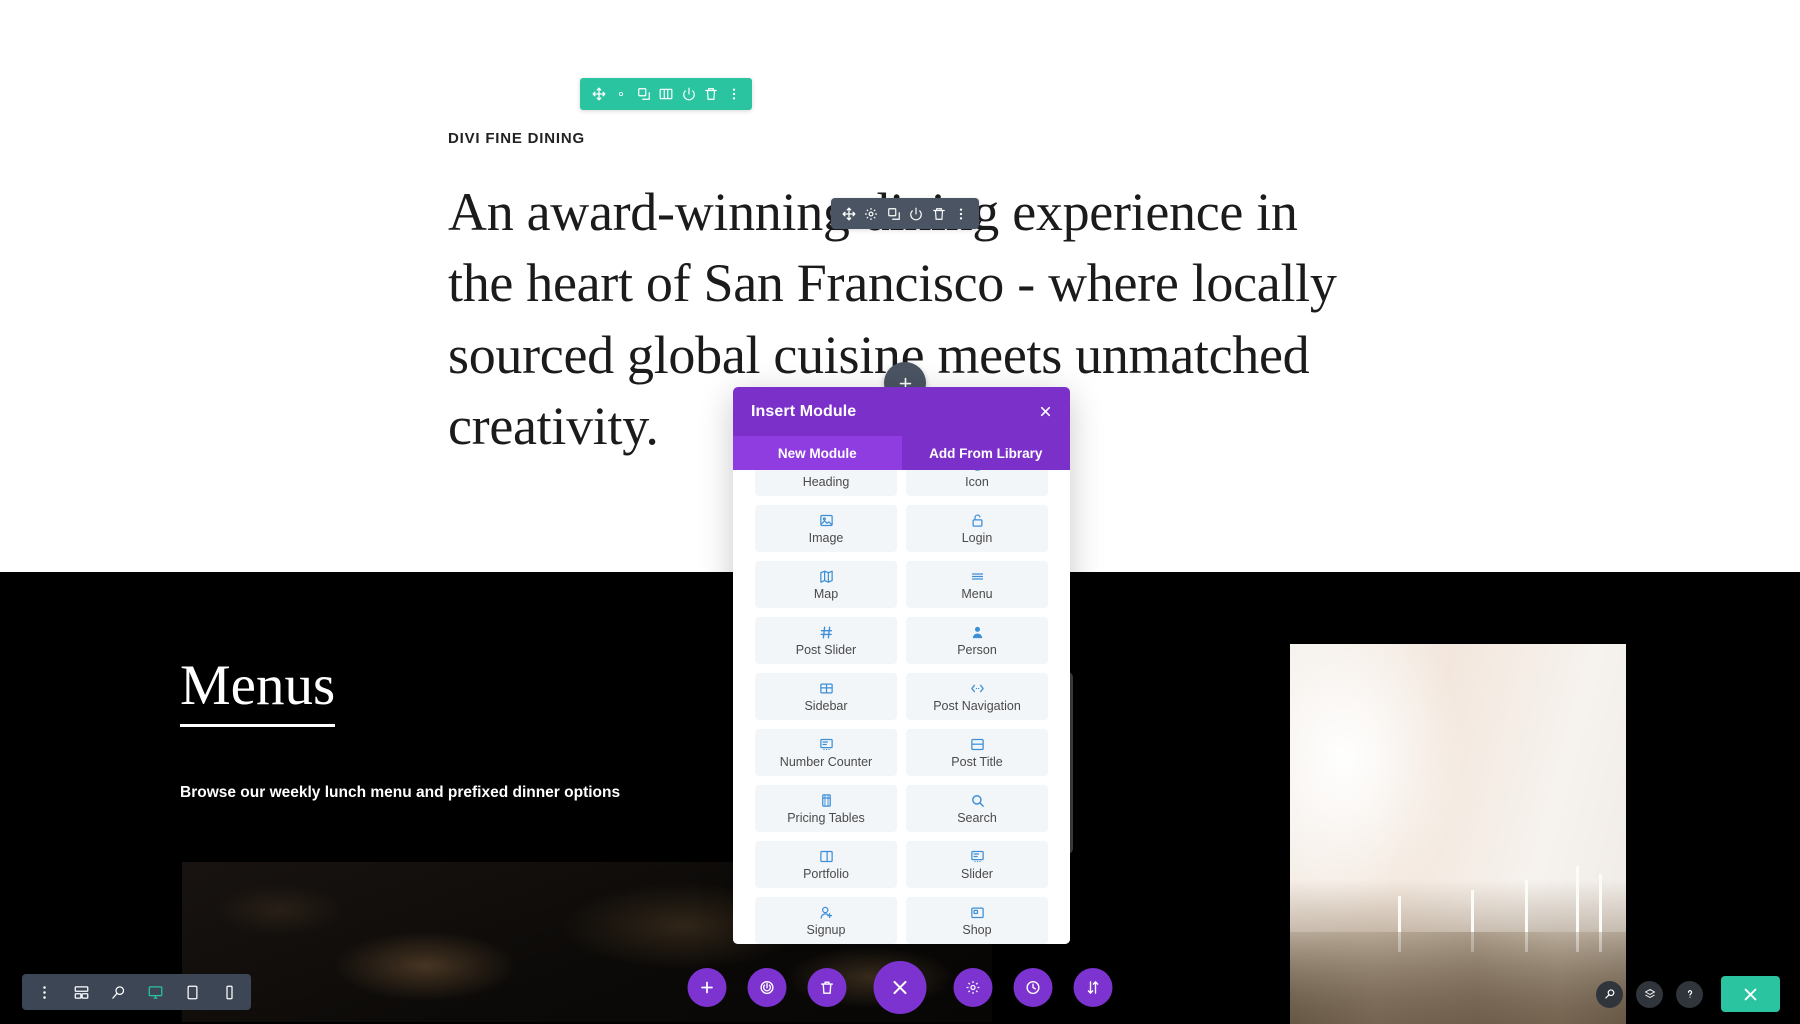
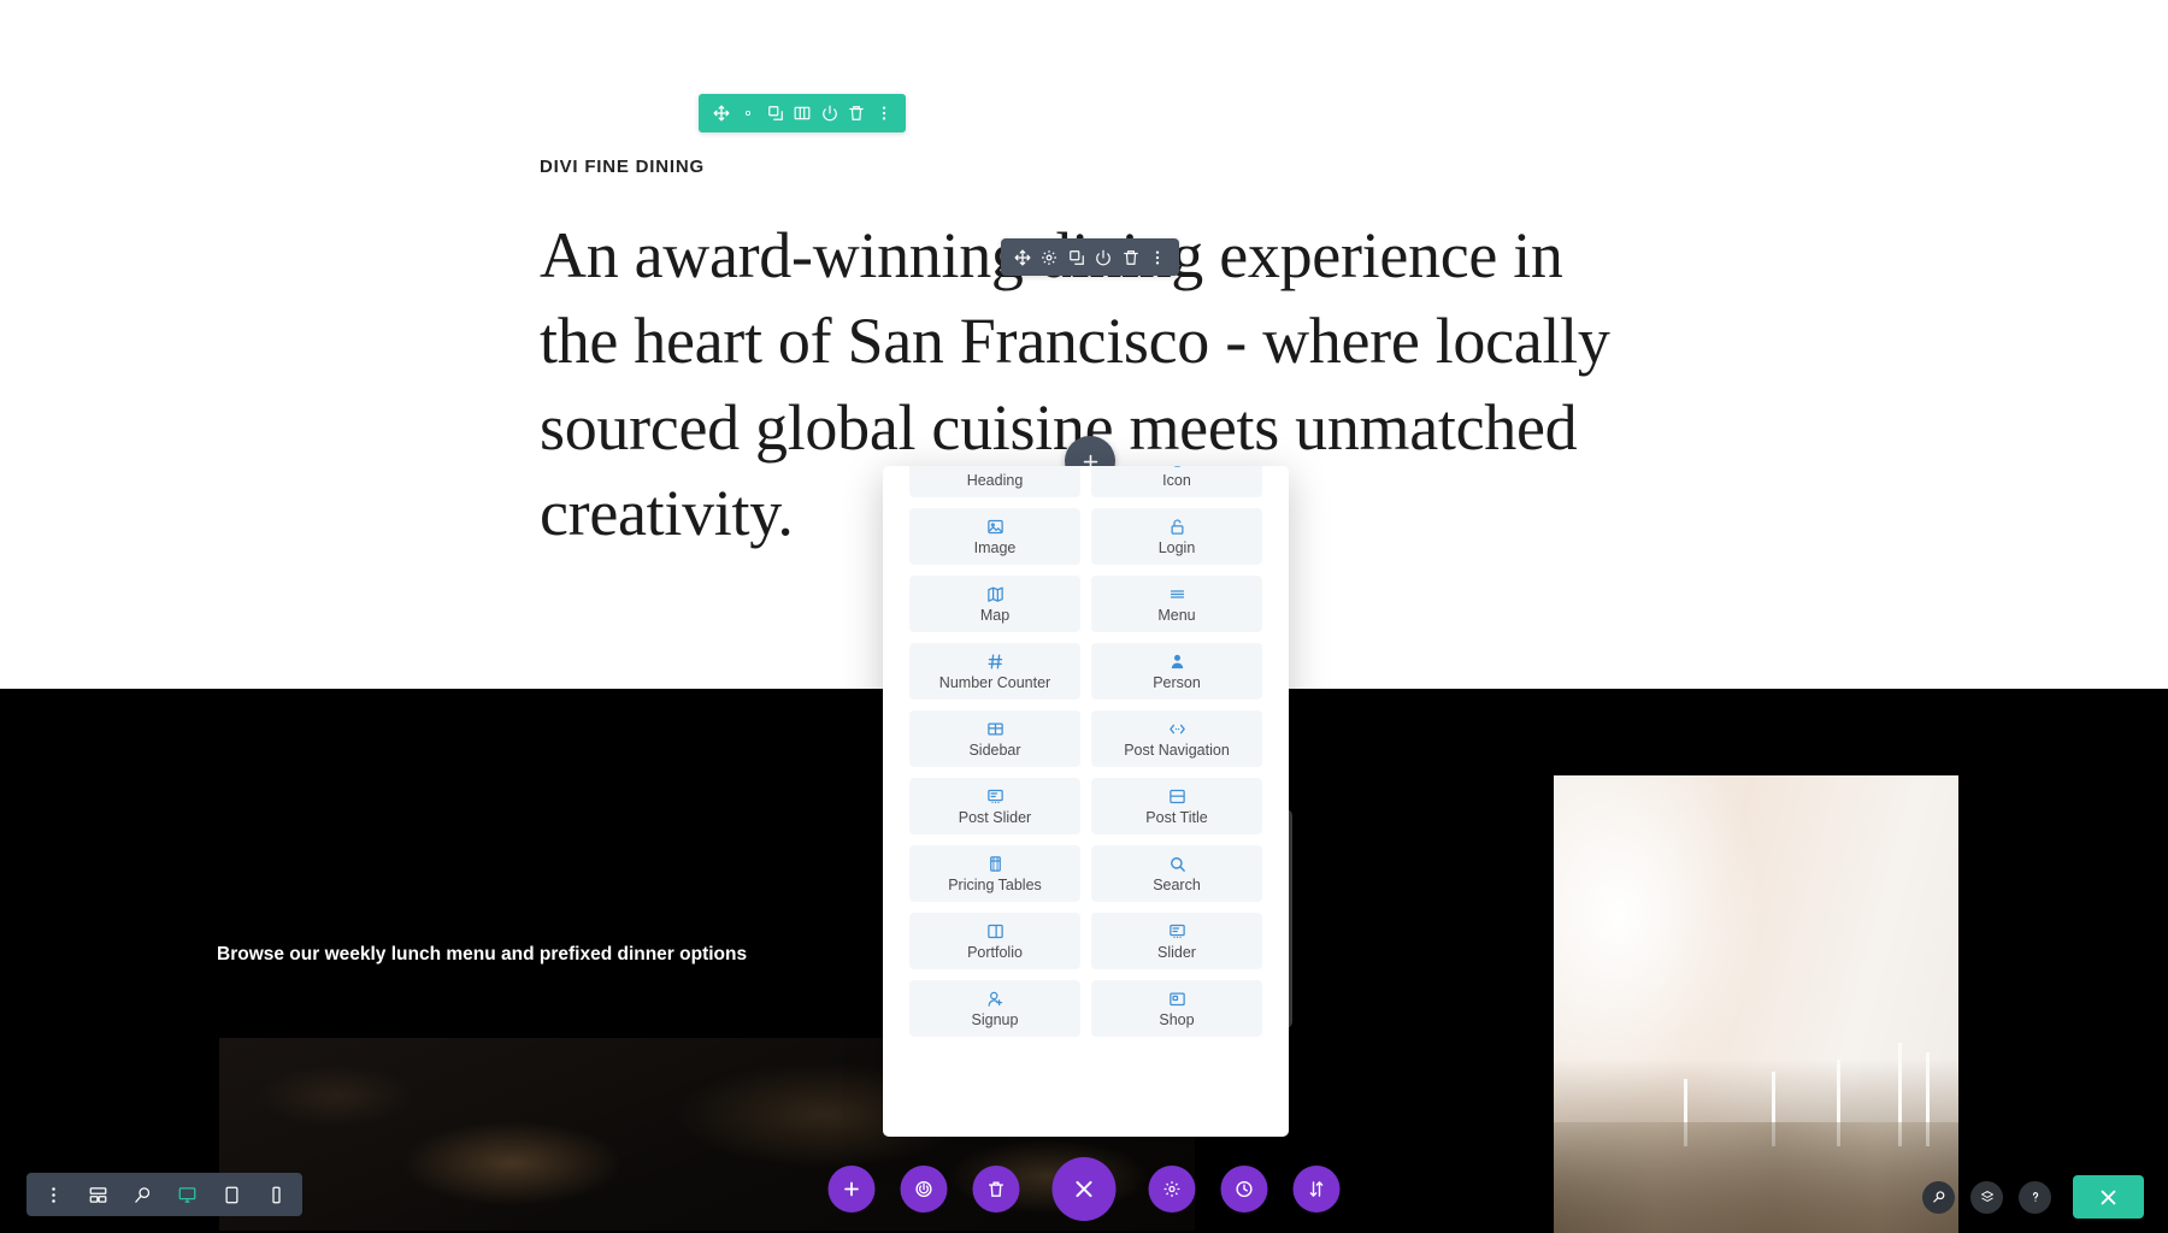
  DIVI FINE DINING
  An award-winning experience in the heart of San Francisco - where locally sourced global cuisine meets unmatched creativity.
- Menus
  Browse our weekly lunch menu and prefixed dinner options
- Insert Module
- New Module
- Add From Library
  Heading
  Icon
  Image
  Login
  Map
  Menu
- Post Slider
+ Number Counter
  Person
  Sidebar
  Post Navigation
- Number Counter
+ Post Slider
  Post Title
  Pricing Tables
  Search
  Portfolio
  Slider
  Signup
  Shop
